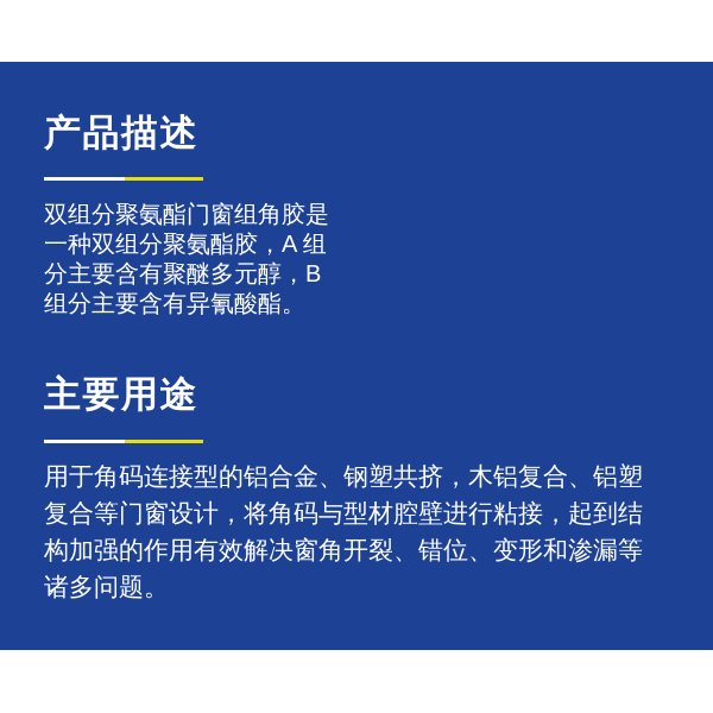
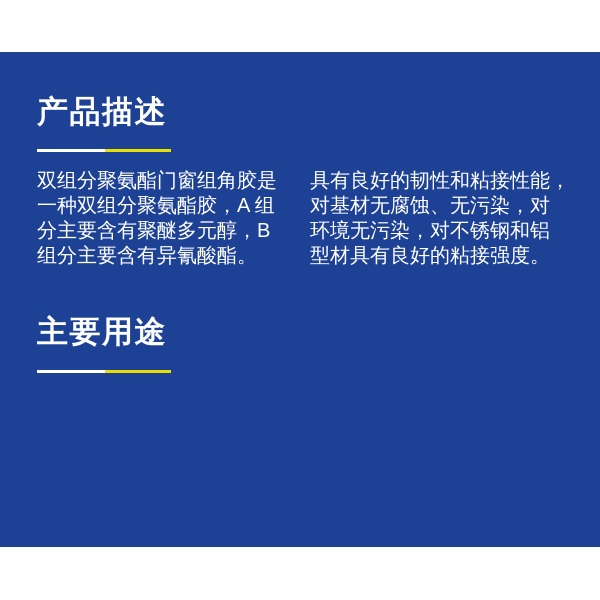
  产品描述
  双组分聚氨酯门窗组角胶是
  一种双组分聚氨酯胶，A 组
  分主要含有聚醚多元醇，B
  组分主要含有异氰酸酯。
+ 具有良好的韧性和粘接性能，
+ 对基材无腐蚀、无污染，对
+ 环境无污染，对不锈钢和铝
+ 型材具有良好的粘接强度。
  主要用途
- 用于角码连接型的铝合金、钢塑共挤，木铝复合、铝塑
- 复合等门窗设计，将角码与型材腔壁进行粘接，起到结
- 构加强的作用有效解决窗角开裂、错位、变形和渗漏等
- 诸多问题。
